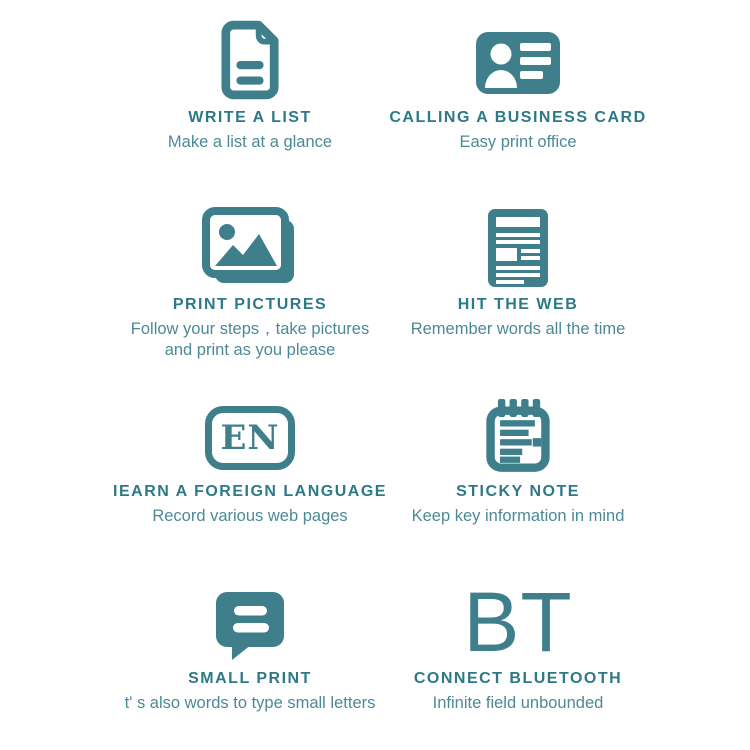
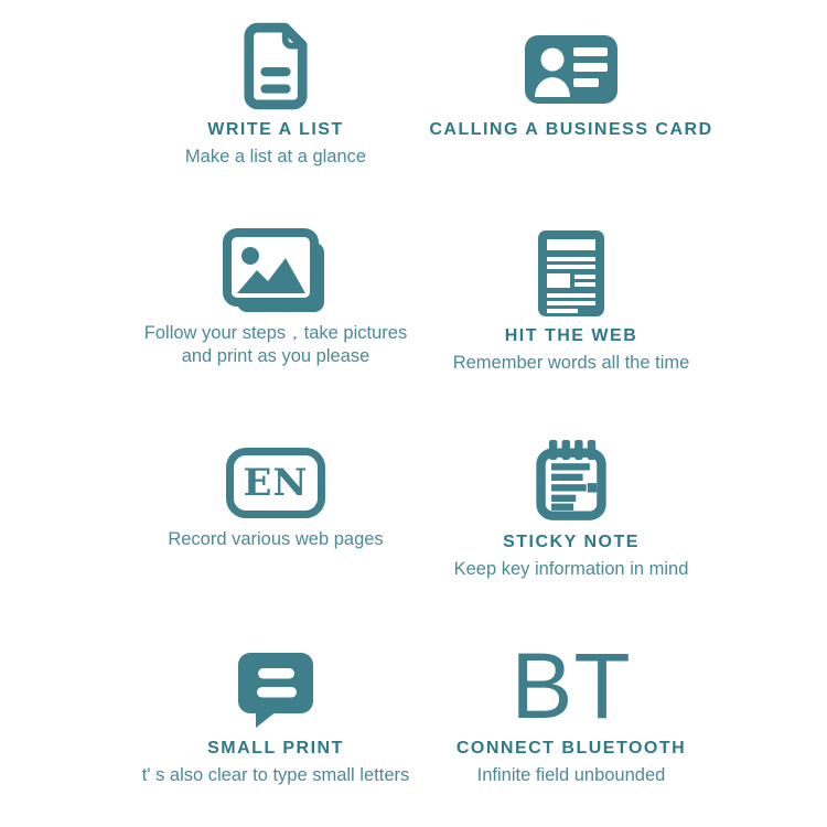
  WRITE A LIST
  Make a list at a glance
  CALLING A BUSINESS CARD
- Easy print office
- PRINT PICTURES
  Follow your steps，take pictures
  and print as you please
  HIT THE WEB
  Remember words all the time
  EN
- IEARN A FOREIGN LANGUAGE
  Record various web pages
  STICKY NOTE
  Keep key information in mind
  SMALL PRINT
- t' s also words to type small letters
+ t' s also clear to type small letters
  BT
  CONNECT BLUETOOTH
  Infinite field unbounded
